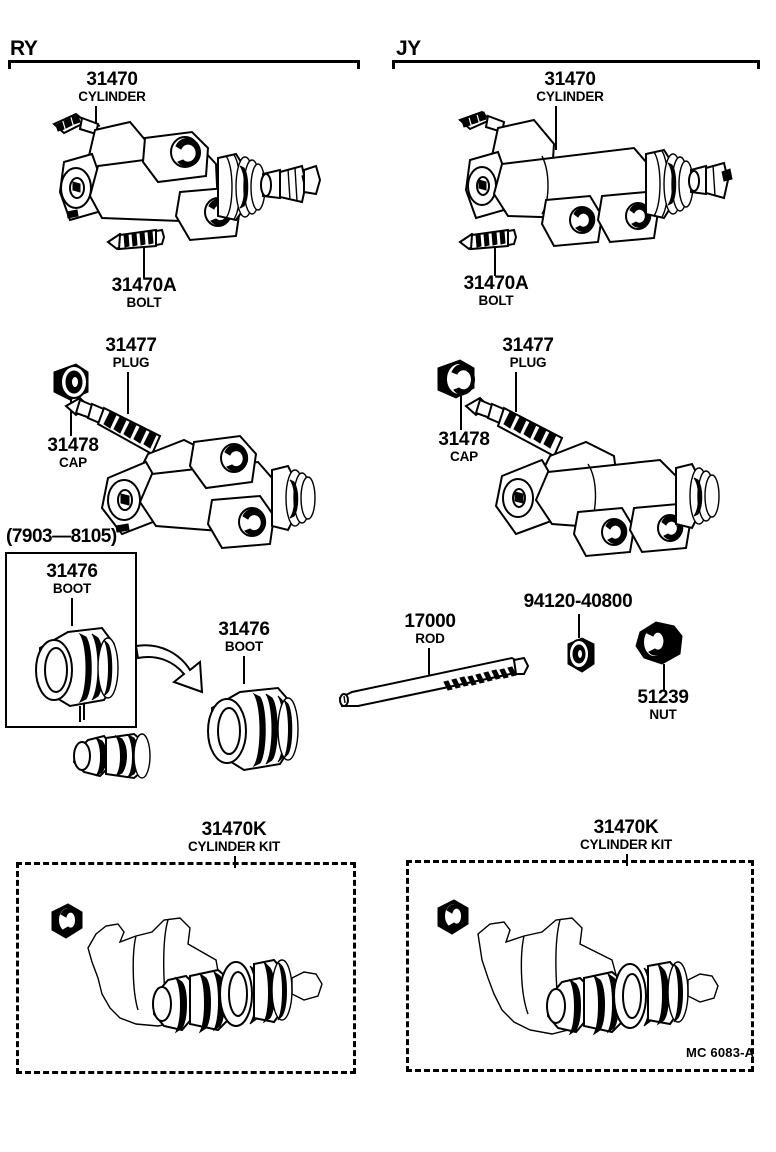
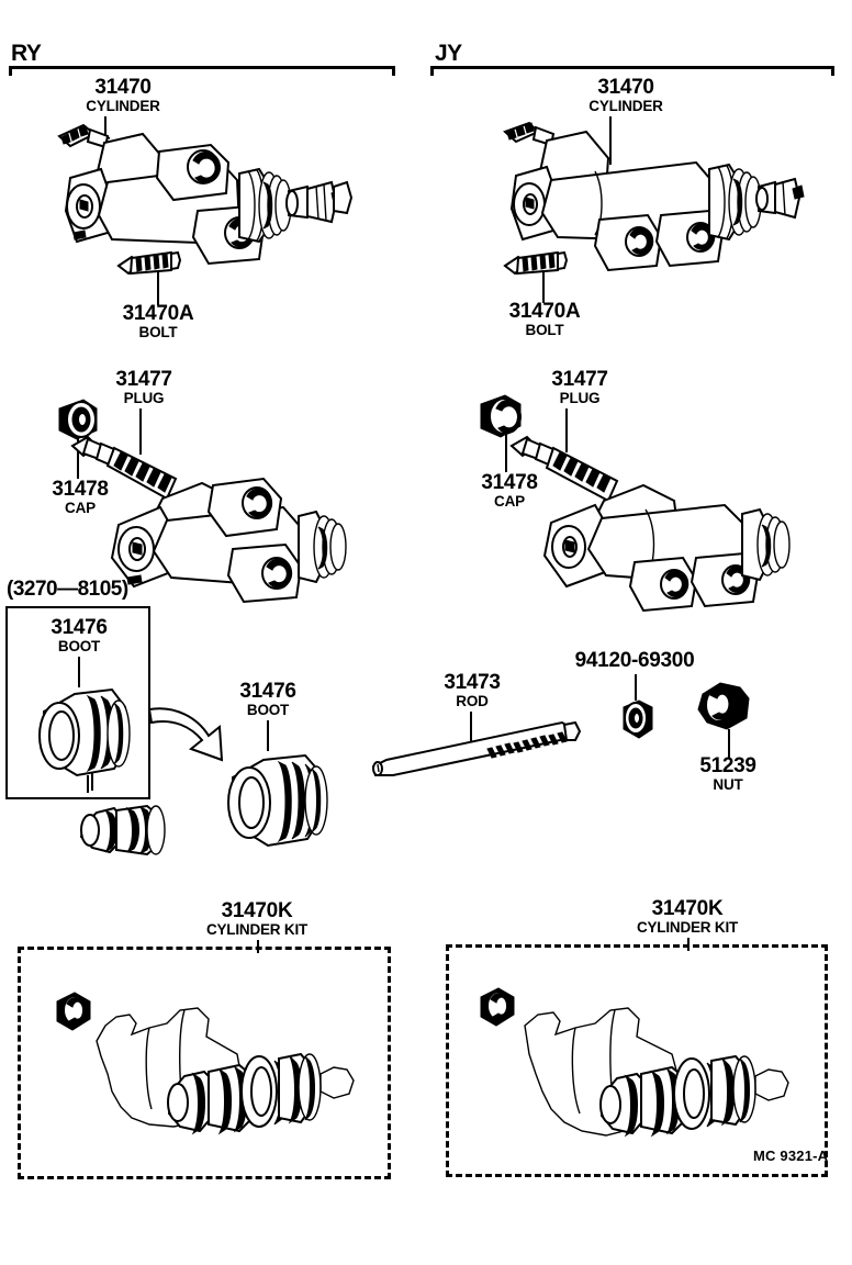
  RY
  JY
  31470
  CYLINDER
  31470A
  BOLT
  31470
  CYLINDER
  31470A
  BOLT
  31477
  PLUG
  31478
  CAP
  31477
  PLUG
  31478
  CAP
- (7903—8105)
+ (3270—8105)
  31476
  BOOT
  31476
  BOOT
- 17000
+ 31473
  ROD
- 94120-40800
+ 94120-69300
  51239
  NUT
  31470K
  CYLINDER KIT
  31470K
  CYLINDER KIT
- MC 6083-A
+ MC 9321-A
